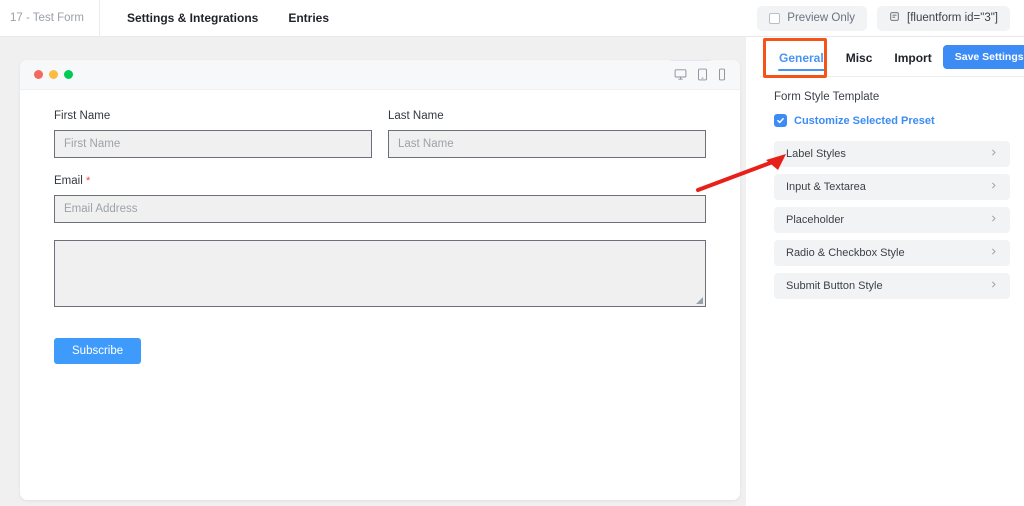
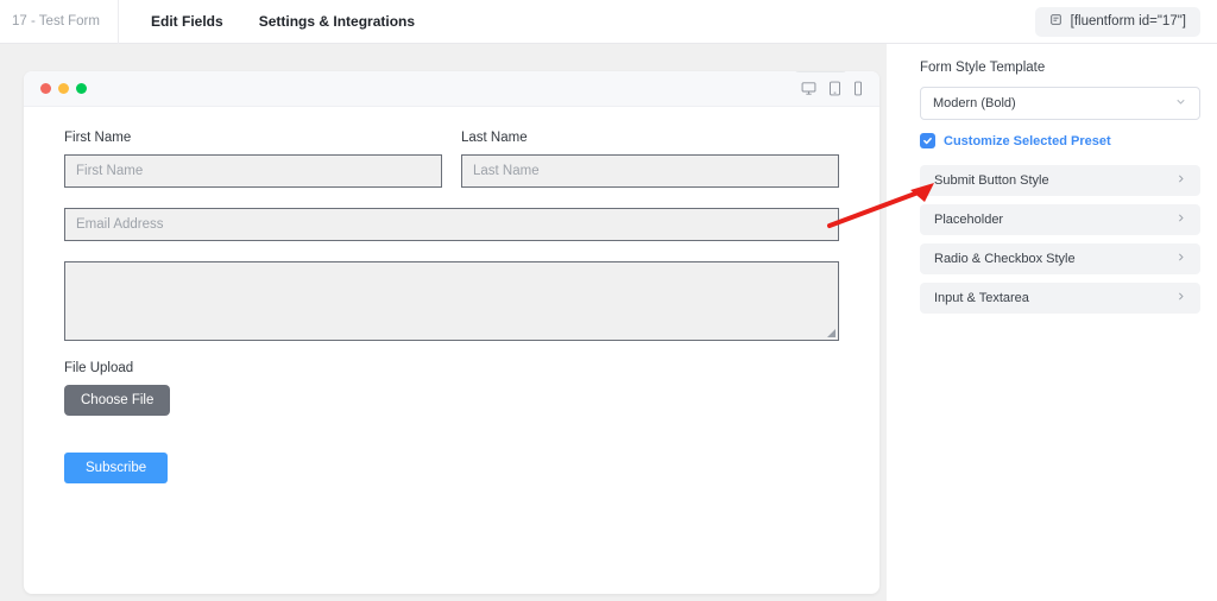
  17 - Test Form
+ Edit Fields
  Settings & Integrations
- Entries
- Preview Only
- [fluentform id="3"]
+ [fluentform id="17"]
  First Name
  First Name
  Last Name
  Last Name
- Email *
  Email Address
+ File Upload
+ Choose File
  Subscribe
- General
- Misc
- Import
- Save Settings
  Form Style Template
+ Modern (Bold)
  Customize Selected Preset
- Label Styles
- Input & Textarea
+ Submit Button Style
  Placeholder
  Radio & Checkbox Style
- Submit Button Style
+ Input & Textarea
